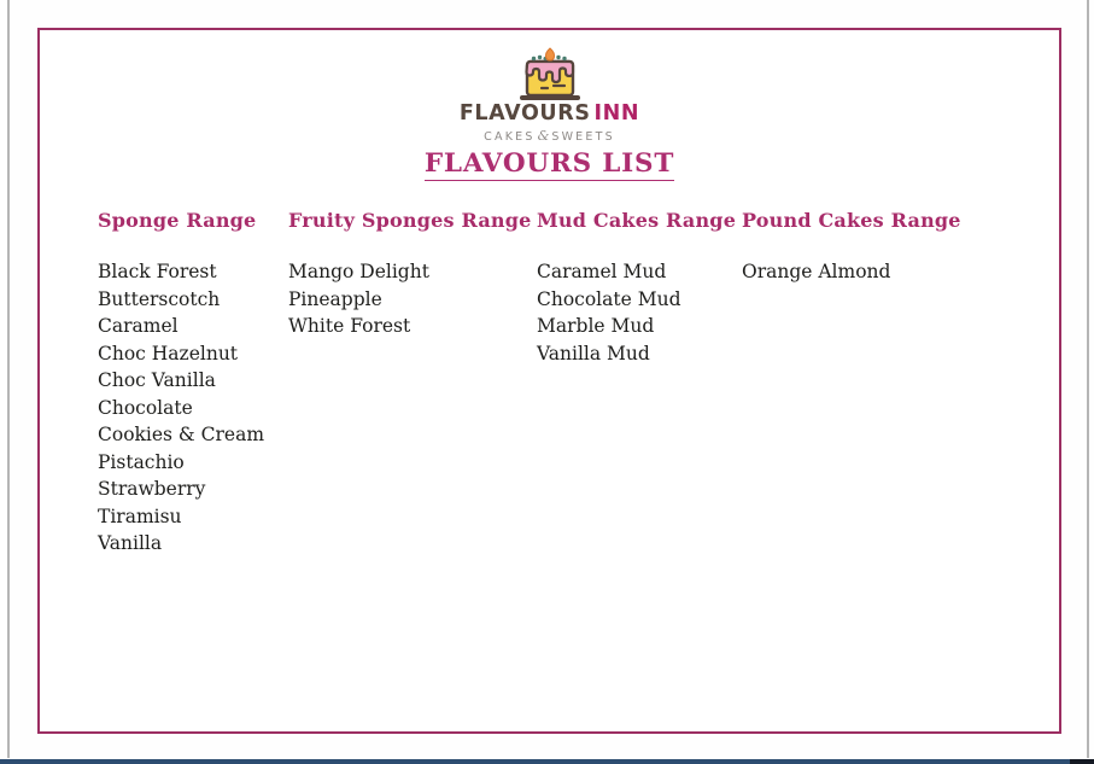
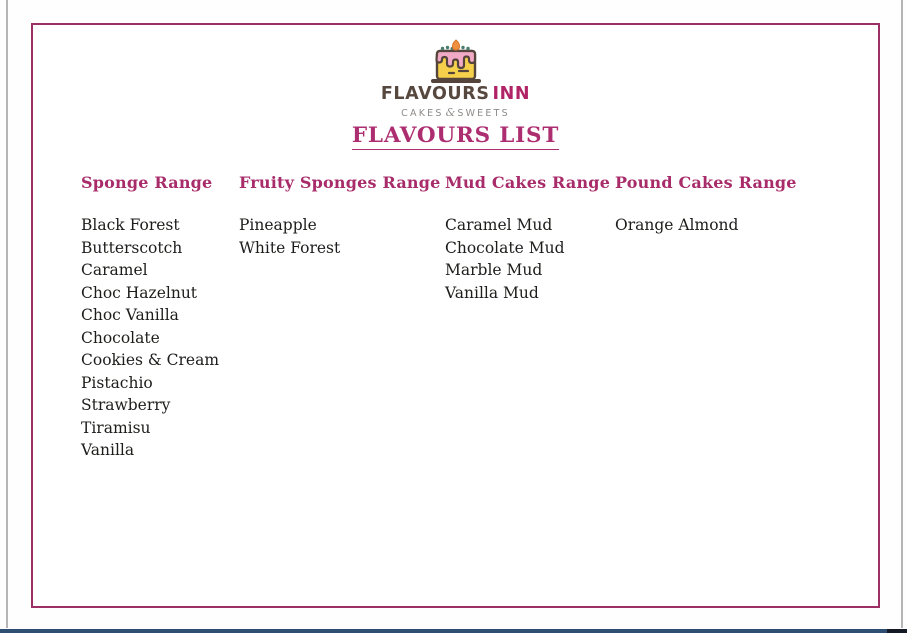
  FLAVOURS INN
  CAKES & SWEETS
  FLAVOURS LIST
  Sponge Range
  Black Forest
  Butterscotch
  Caramel
  Choc Hazelnut
  Choc Vanilla
  Chocolate
  Cookies & Cream
  Pistachio
  Strawberry
  Tiramisu
  Vanilla
  Fruity Sponges Range
- Mango Delight
  Pineapple
  White Forest
  Mud Cakes Range
  Caramel Mud
  Chocolate Mud
  Marble Mud
  Vanilla Mud
  Pound Cakes Range
  Orange Almond
